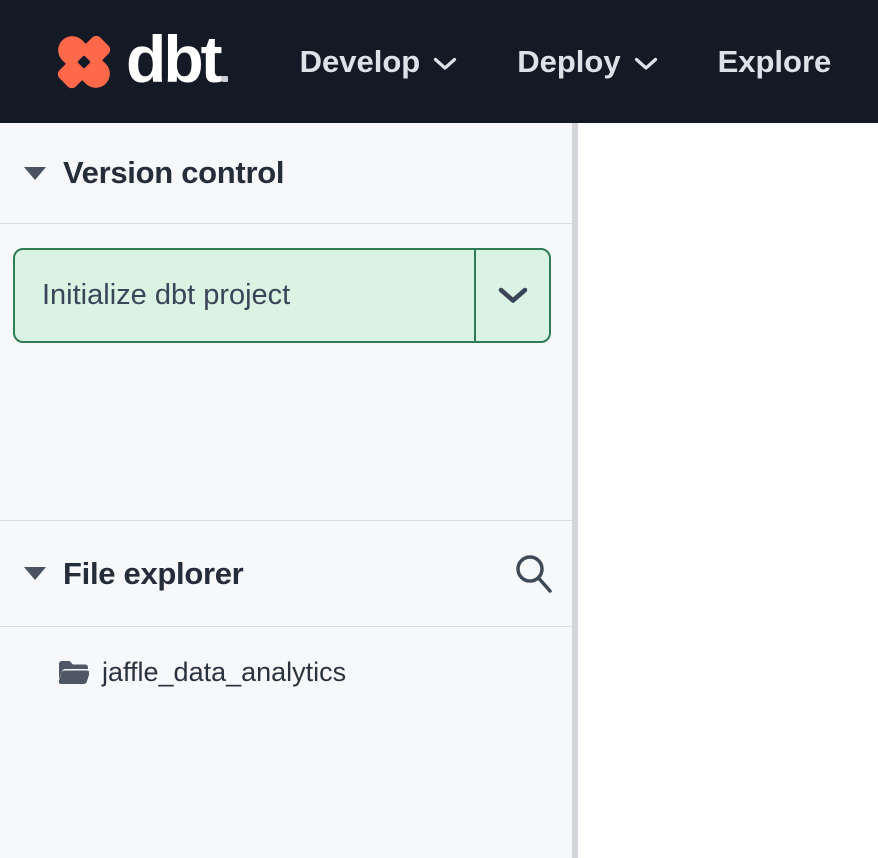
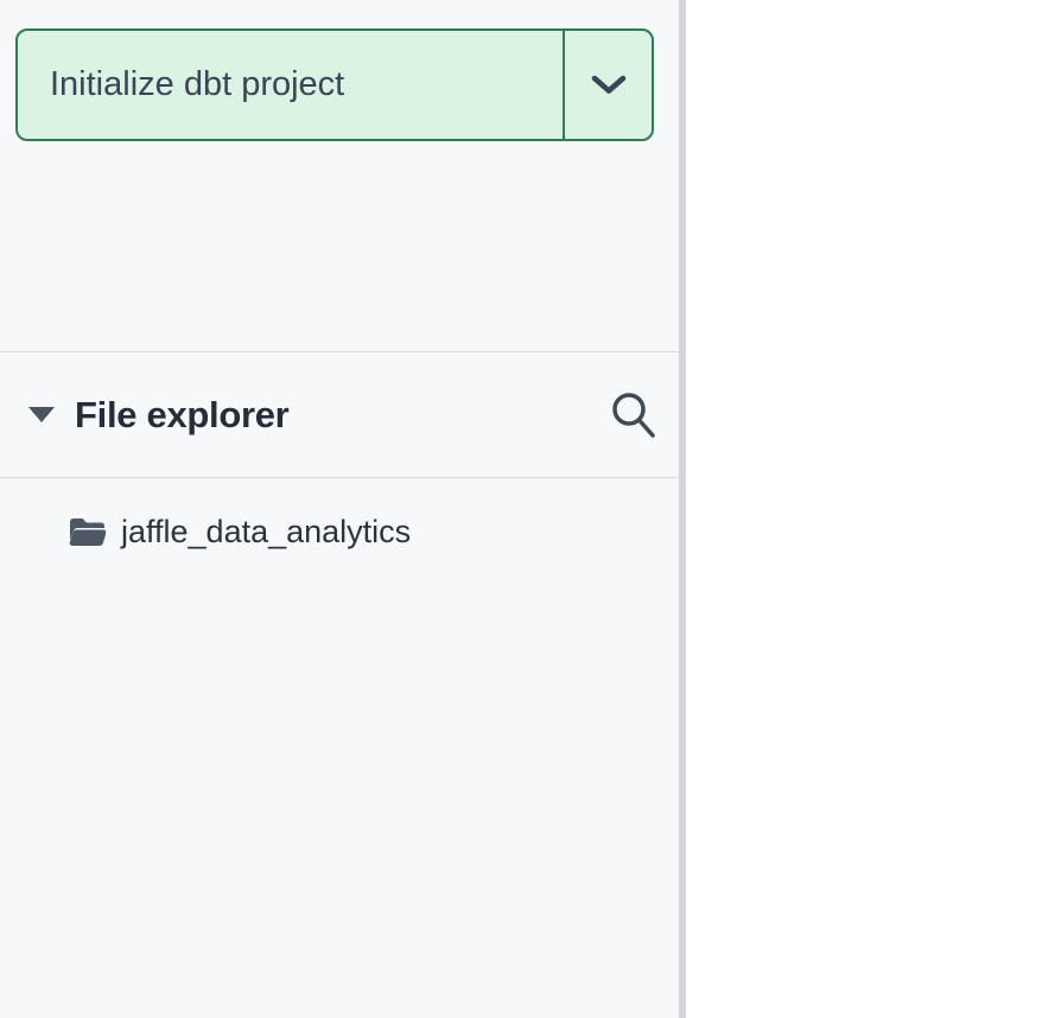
- dbt
- Develop
- Deploy
- Explore
- Version control
  Initialize dbt project
  File explorer
  jaffle_data_analytics
